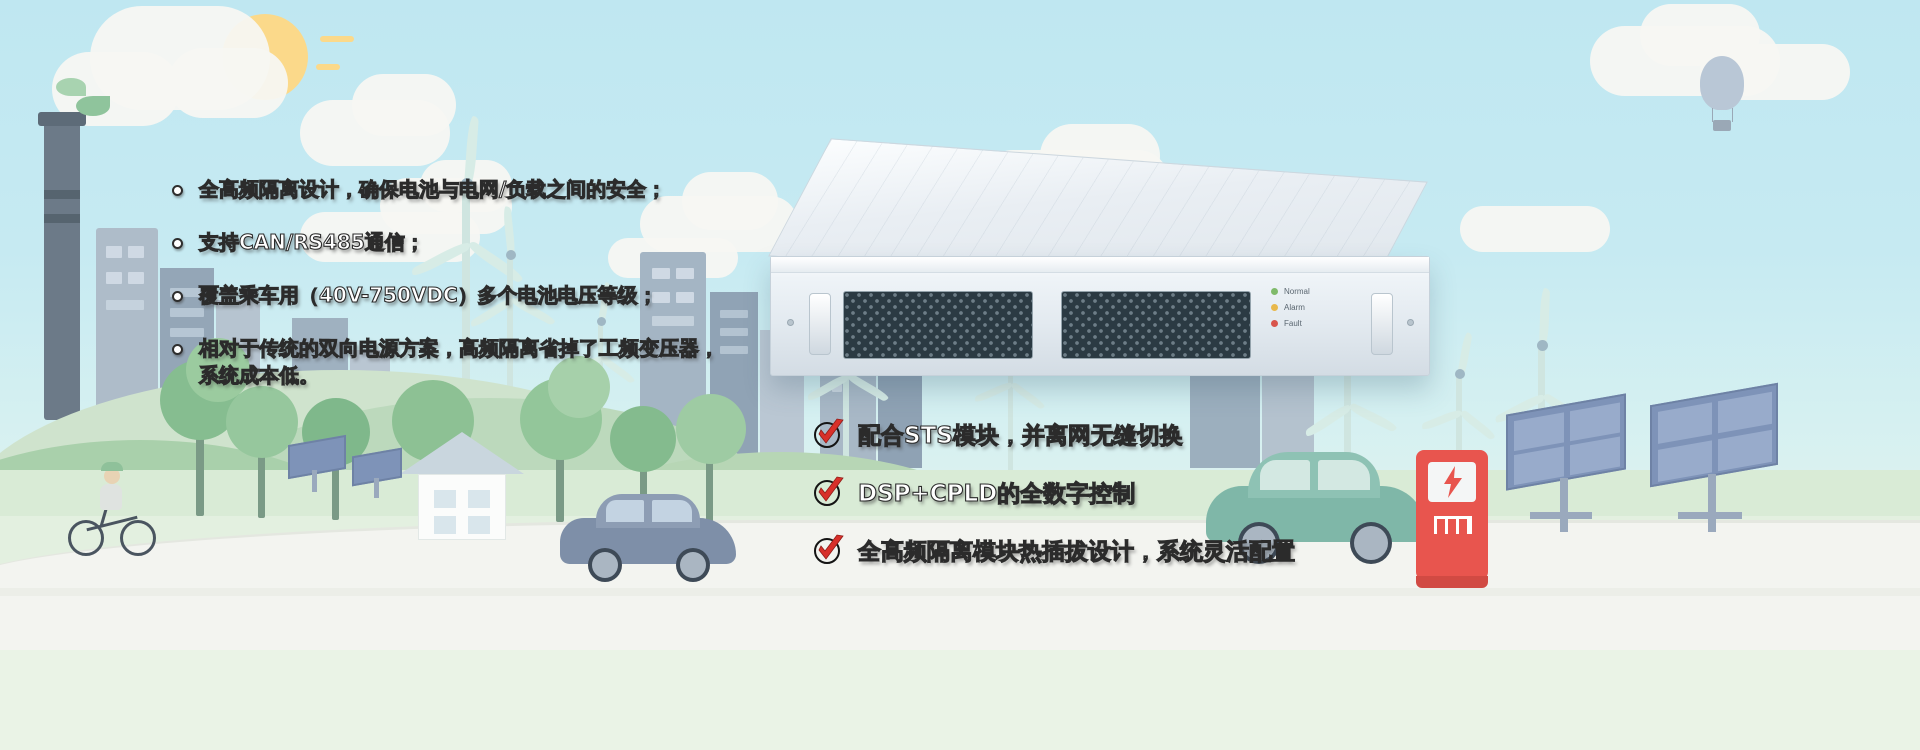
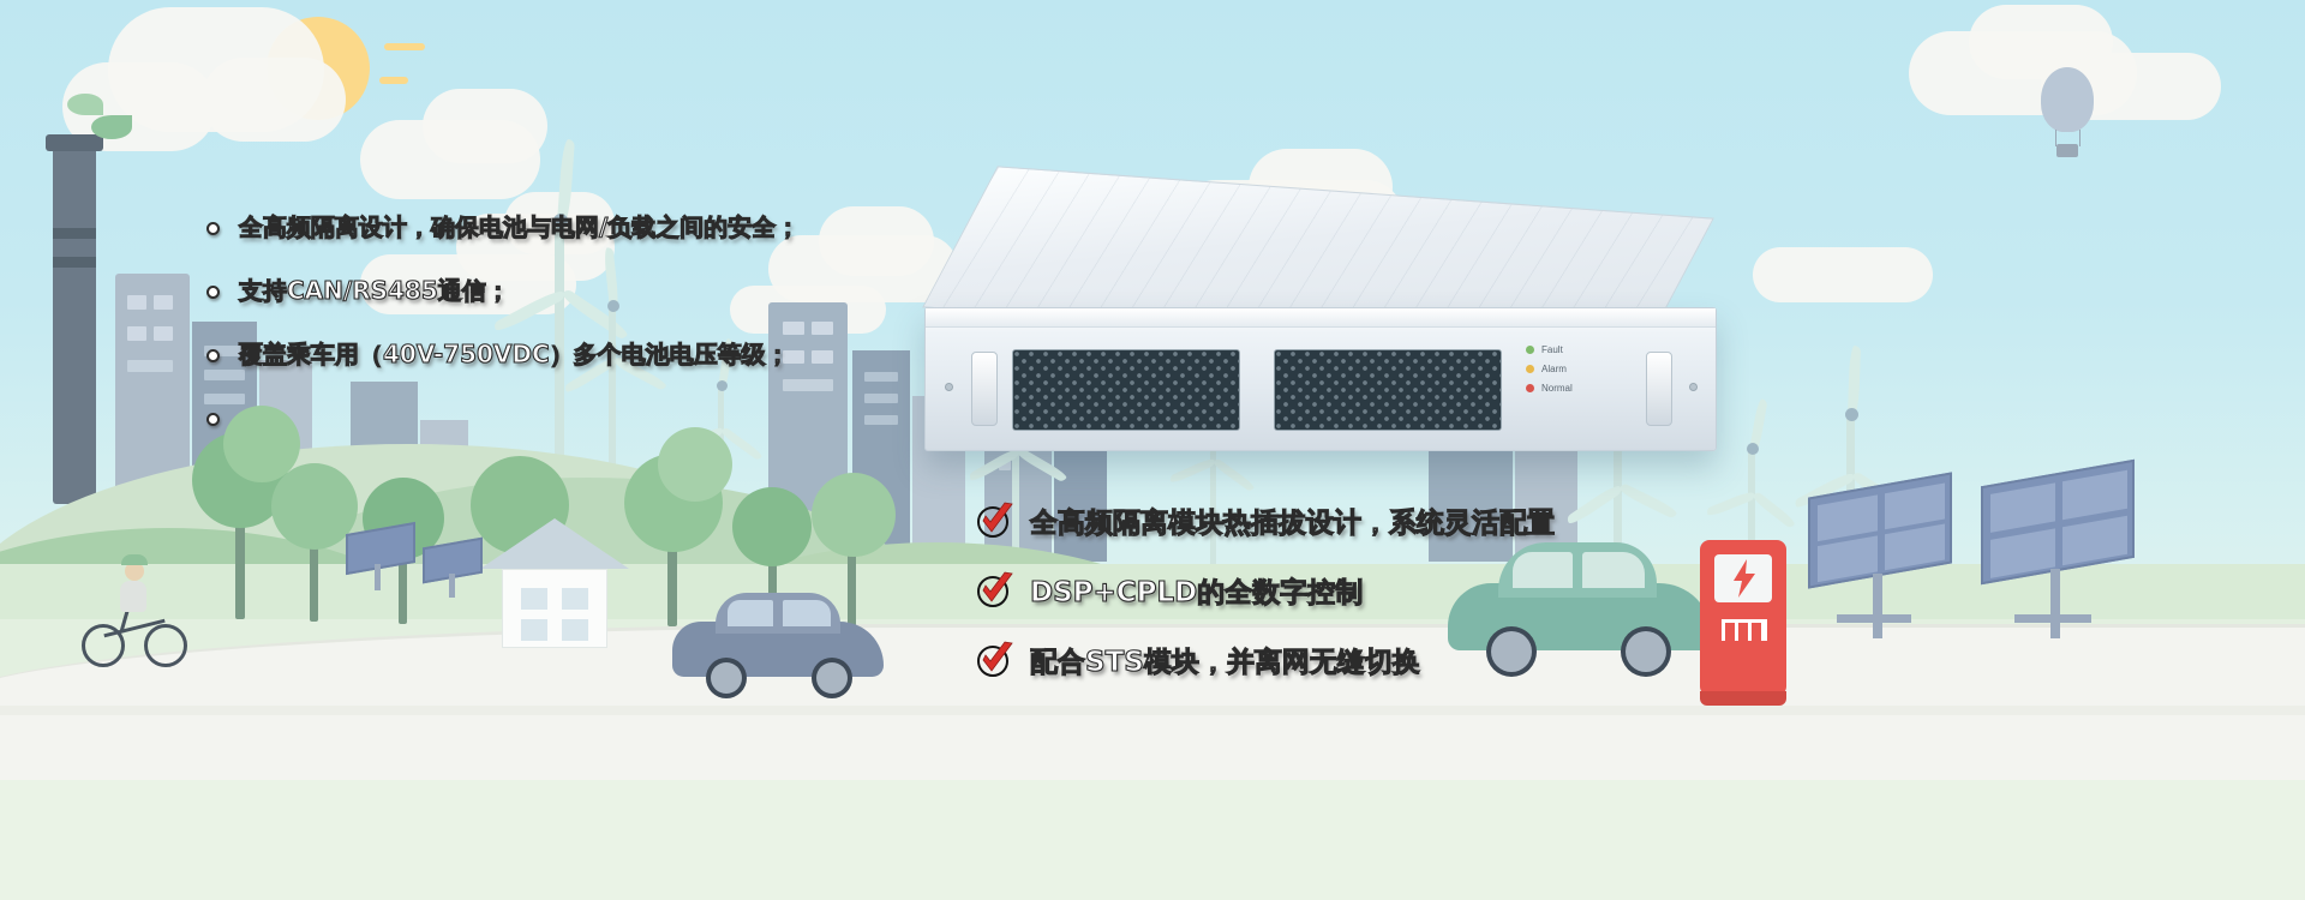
- Normal
+ Fault
  Alarm
- Fault
+ Normal
  全高频隔离设计，确保电池与电网/负载之间的安全；
  支持CAN/RS485通信；
  覆盖乘车用（40V-750VDC）多个电池电压等级；
- 相对于传统的双向电源方案，高频隔离省掉了工频变压器，
- 系统成本低。
- 配合STS模块，并离网无缝切换
+ 全高频隔离模块热插拔设计，系统灵活配置
  DSP+CPLD的全数字控制
- 全高频隔离模块热插拔设计，系统灵活配置
+ 配合STS模块，并离网无缝切换
